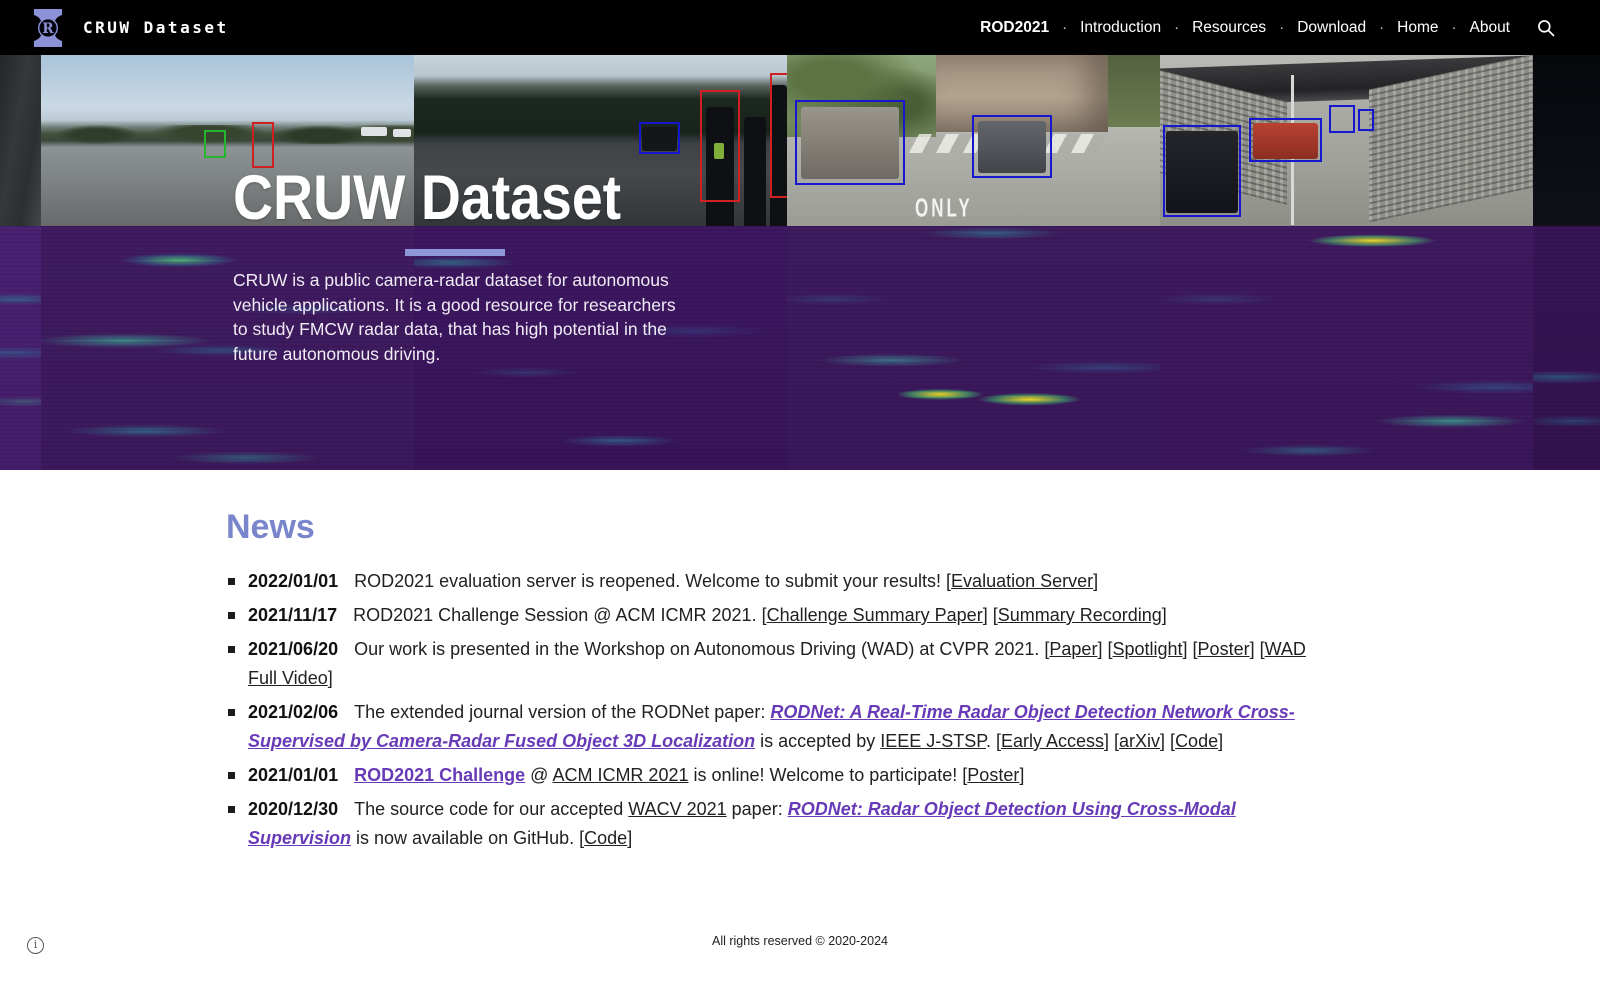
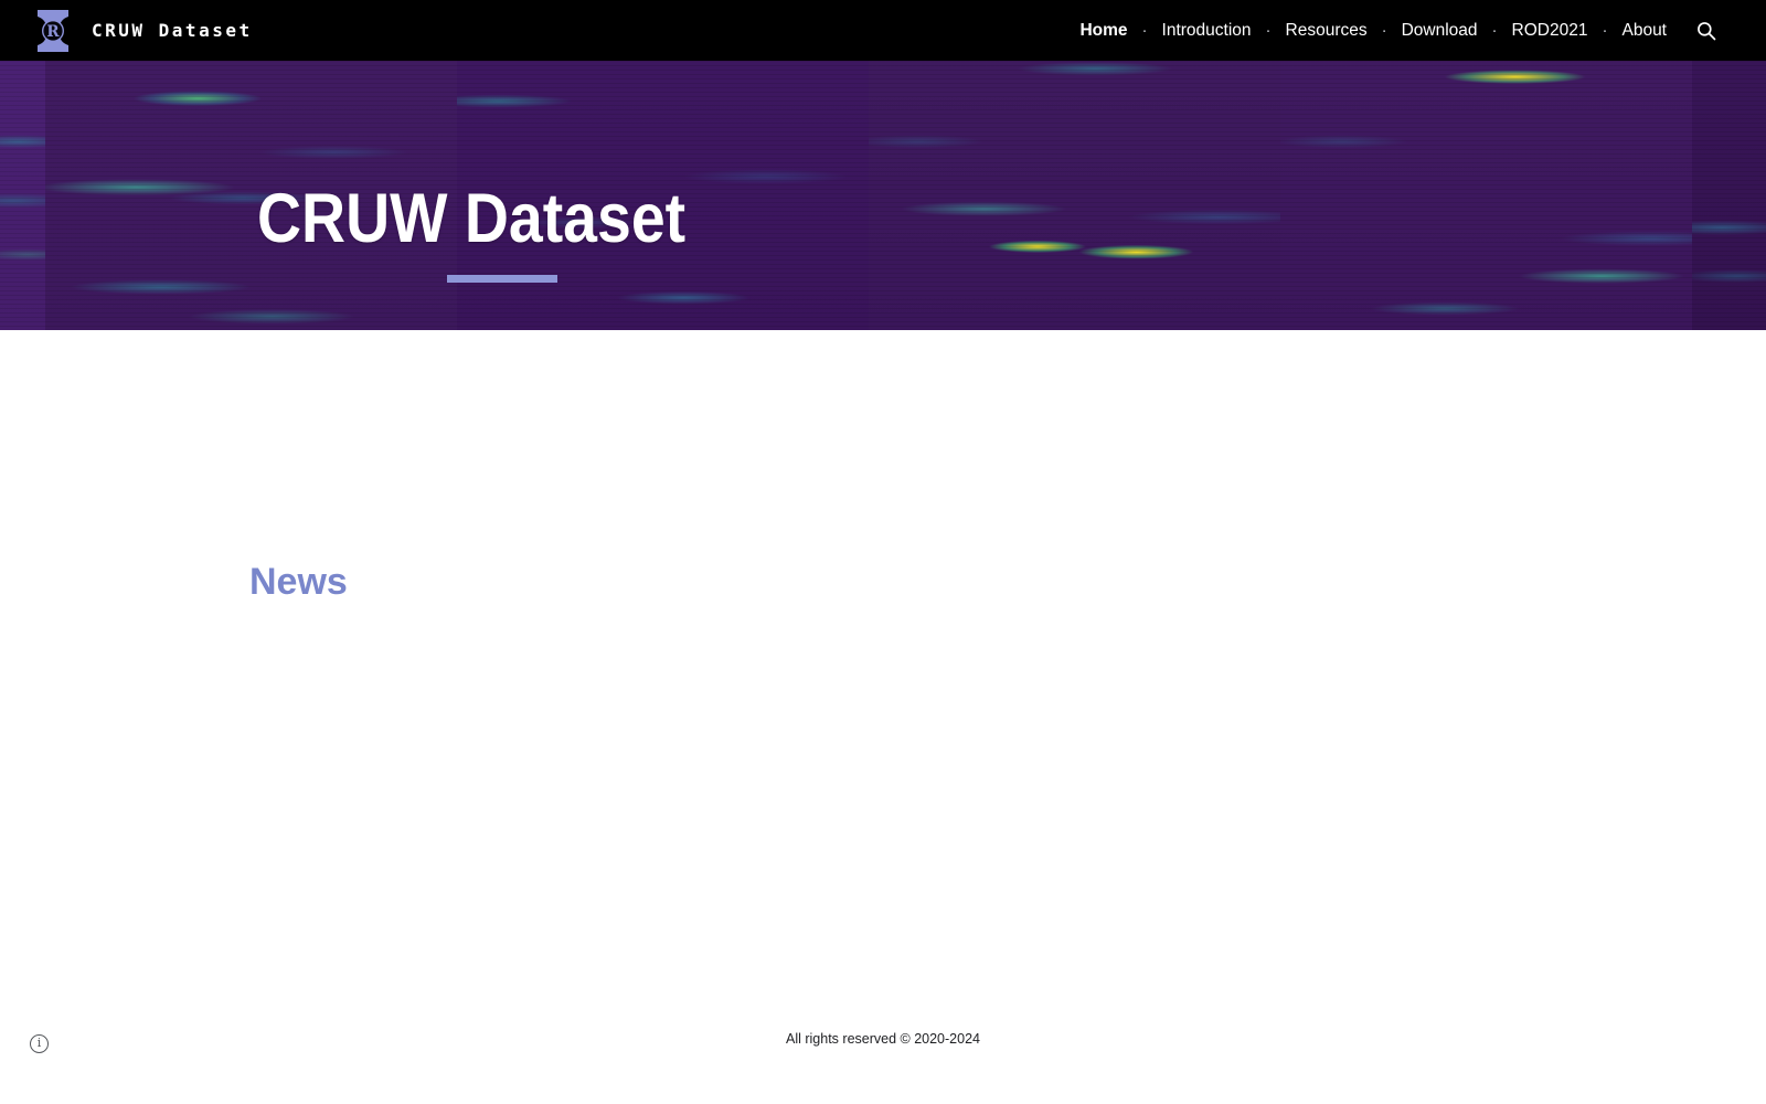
  R
  CRUW Dataset
- ROD2021
+ Home
  ·
  Introduction
  ·
  Resources
  ·
  Download
  ·
- Home
+ ROD2021
  ·
  About
- ONLY
  CRUW Dataset
- CRUW is a public camera-radar dataset for autonomous vehicle applications. It is a good resource for researchers to study FMCW radar data, that has high potential in the future autonomous driving.
  News
- 2022/01/01 ROD2021 evaluation server is reopened. Welcome to submit your results! [Evaluation Server]
- 2021/11/17 ROD2021 Challenge Session @ ACM ICMR 2021. [Challenge Summary Paper] [Summary Recording]
- 2021/06/20 Our work is presented in the Workshop on Autonomous Driving (WAD) at CVPR 2021. [Paper] [Spotlight] [Poster] [WAD Full Video]
- 2021/02/06 The extended journal version of the RODNet paper: RODNet: A Real-Time Radar Object Detection Network Cross-Supervised by Camera-Radar Fused Object 3D Localization is accepted by IEEE J-STSP. [Early Access] [arXiv] [Code]
- 2021/01/01 ROD2021 Challenge @ ACM ICMR 2021 is online! Welcome to participate! [Poster]
- 2020/12/30 The source code for our accepted WACV 2021 paper: RODNet: Radar Object Detection Using Cross-Modal Supervision is now available on GitHub. [Code]
  All rights reserved © 2020-2024
  i
